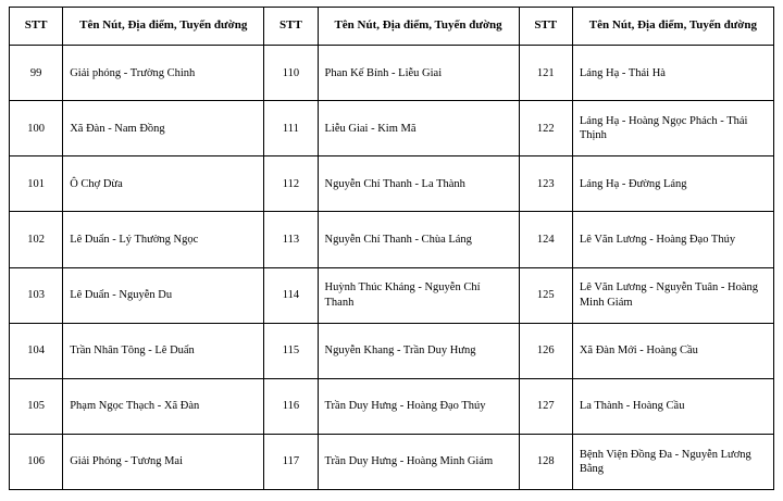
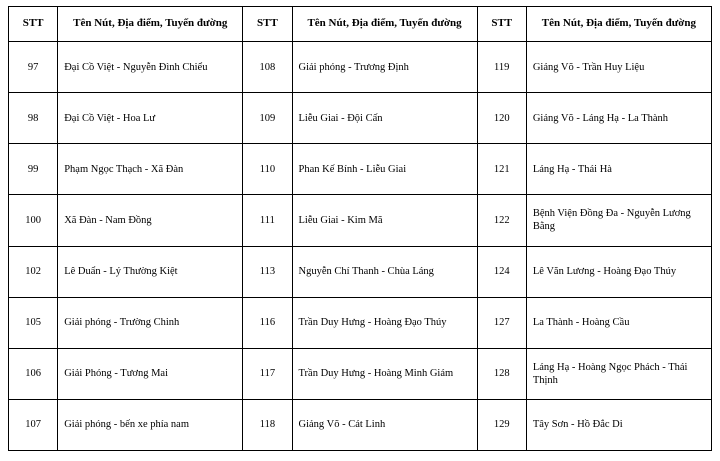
  STT	Tên Nút, Địa điểm, Tuyến đường	STT	Tên Nút, Địa điểm, Tuyến đường	STT	Tên Nút, Địa điểm, Tuyến đường
+ 97	Đại Cồ Việt - Nguyễn Đình Chiểu	108	Giải phóng - Trương Định	119	Giảng Võ - Trần Huy Liệu
+ 98	Đại Cồ Việt - Hoa Lư	109	Liễu Giai - Đội Cấn	120	Giảng Võ - Láng Hạ - La Thành
- 99	Giải phóng - Trường Chinh	110	Phan Kế Bính - Liễu Giai	121	Láng Hạ - Thái Hà
+ 99	Phạm Ngọc Thạch - Xã Đàn	110	Phan Kế Bính - Liễu Giai	121	Láng Hạ - Thái Hà
- 100	Xã Đàn - Nam Đồng	111	Liễu Giai - Kim Mã	122	Láng Hạ - Hoàng Ngọc Phách - Thái Thịnh
+ 100	Xã Đàn - Nam Đồng	111	Liễu Giai - Kim Mã	122	Bệnh Viện Đồng Đa - Nguyễn Lương Bằng
- 101	Ô Chợ Dừa	112	Nguyễn Chí Thanh - La Thành	123	Láng Hạ - Đường Láng
- 102	Lê Duẩn - Lý Thường Ngọc	113	Nguyễn Chí Thanh - Chùa Láng	124	Lê Văn Lương - Hoàng Đạo Thúy
+ 102	Lê Duẩn - Lý Thường Kiệt	113	Nguyễn Chí Thanh - Chùa Láng	124	Lê Văn Lương - Hoàng Đạo Thúy
- 103	Lê Duẩn - Nguyễn Du	114	Huỳnh Thúc Kháng - Nguyễn Chí Thanh	125	Lê Văn Lương - Nguyễn Tuân - Hoàng Minh Giám
- 104	Trần Nhân Tông - Lê Duẩn	115	Nguyễn Khang - Trần Duy Hưng	126	Xã Đàn Mới - Hoàng Cầu
- 105	Phạm Ngọc Thạch - Xã Đàn	116	Trần Duy Hưng - Hoàng Đạo Thúy	127	La Thành - Hoàng Cầu
+ 105	Giải phóng - Trường Chinh	116	Trần Duy Hưng - Hoàng Đạo Thúy	127	La Thành - Hoàng Cầu
- 106	Giải Phóng - Tương Mai	117	Trần Duy Hưng - Hoàng Minh Giám	128	Bệnh Viện Đồng Đa - Nguyễn Lương Bằng
+ 106	Giải Phóng - Tương Mai	117	Trần Duy Hưng - Hoàng Minh Giám	128	Láng Hạ - Hoàng Ngọc Phách - Thái Thịnh
+ 107	Giải phóng - bến xe phía nam	118	Giảng Võ - Cát Linh	129	Tây Sơn - Hồ Đắc Di
